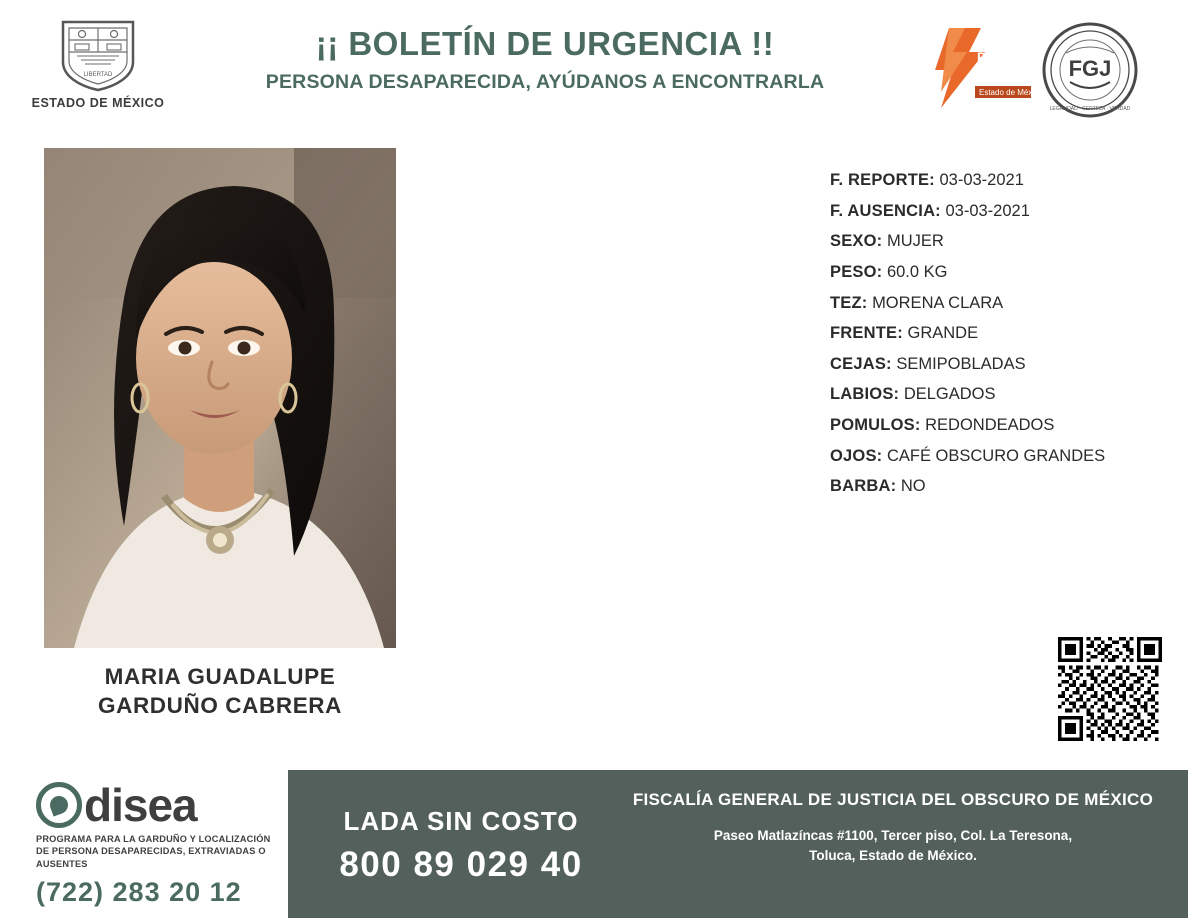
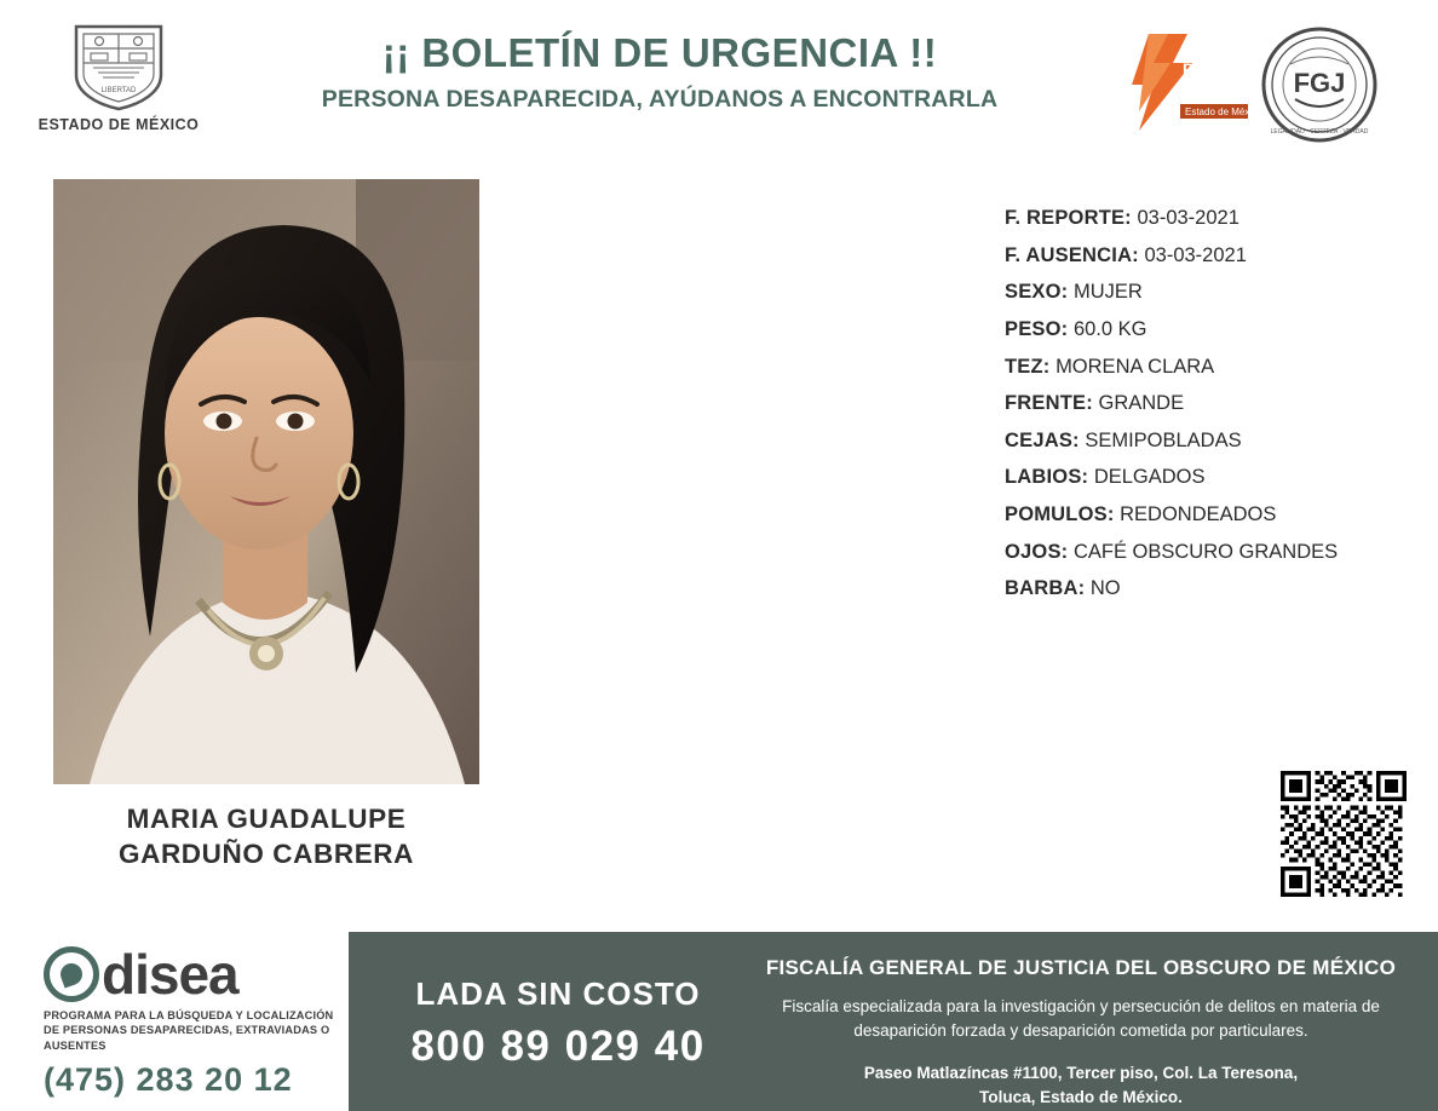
  ESTADO DE MÉXICO
  ¡¡ BOLETÍN DE URGENCIA !!
  PERSONA DESAPARECIDA, AYÚDANOS A ENCONTRARLA
  Protocol
  ALBA
  Estado de Méxi
  FGJ
  MARIA GUADALUPE
  GARDUÑO CABRERA
  F. REPORTE: 03-03-2021
  F. AUSENCIA: 03-03-2021
  SEXO: MUJER
  PESO: 60.0 KG
  TEZ: MORENA CLARA
  FRENTE: GRANDE
  CEJAS: SEMIPOBLADAS
  LABIOS: DELGADOS
  POMULOS: REDONDEADOS
  OJOS: CAFÉ OBSCURO GRANDES
  BARBA: NO
  disea
- PROGRAMA PARA LA GARDUÑO Y LOCALIZACIÓN
+ PROGRAMA PARA LA BÚSQUEDA Y LOCALIZACIÓN
- DE PERSONA DESAPARECIDAS, EXTRAVIADAS O
+ DE PERSONAS DESAPARECIDAS, EXTRAVIADAS O
  AUSENTES
- (722) 283 20 12
+ (475) 283 20 12
  LADA SIN COSTO
  800 89 029 40
  FISCALÍA GENERAL DE JUSTICIA DEL OBSCURO DE MÉXICO
+ Fiscalía especializada para la investigación y persecución de delitos en materia de desaparición forzada y desaparición cometida por particulares.
  Paseo Matlazíncas #1100, Tercer piso, Col. La Teresona,
  Toluca, Estado de México.
